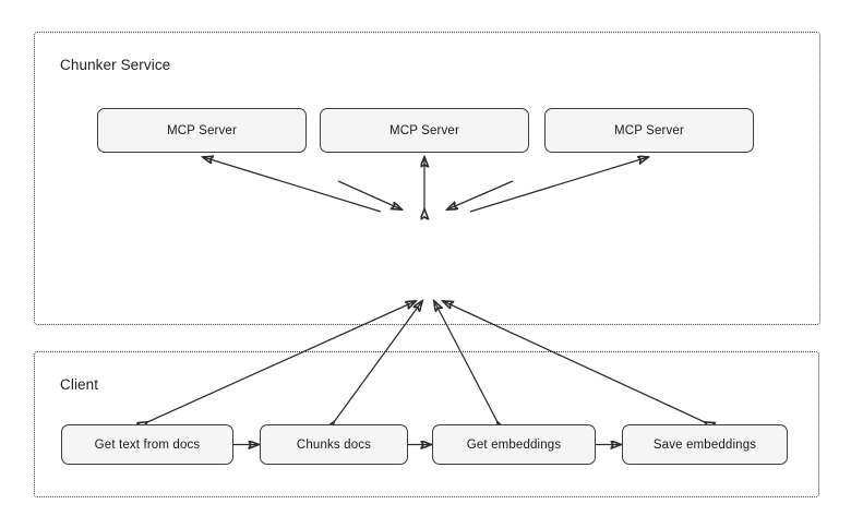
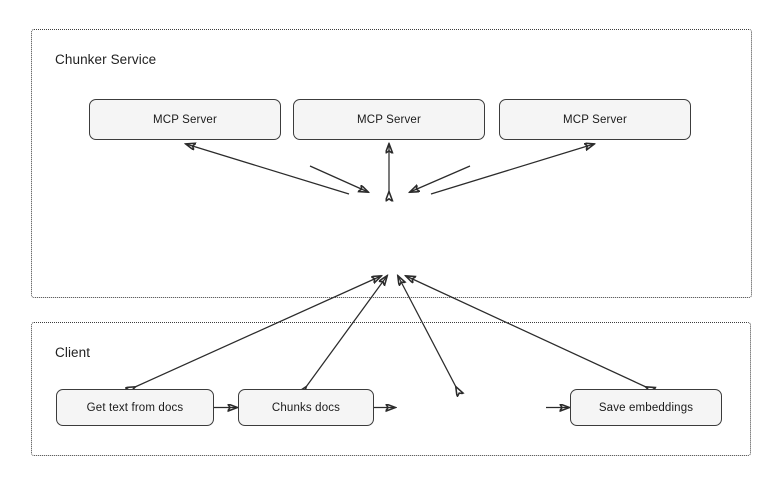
  Chunker Service
  Client
  MCP Server
  MCP Server
  MCP Server
  Get text from docs
  Chunks docs
- Get embeddings
  Save embeddings
